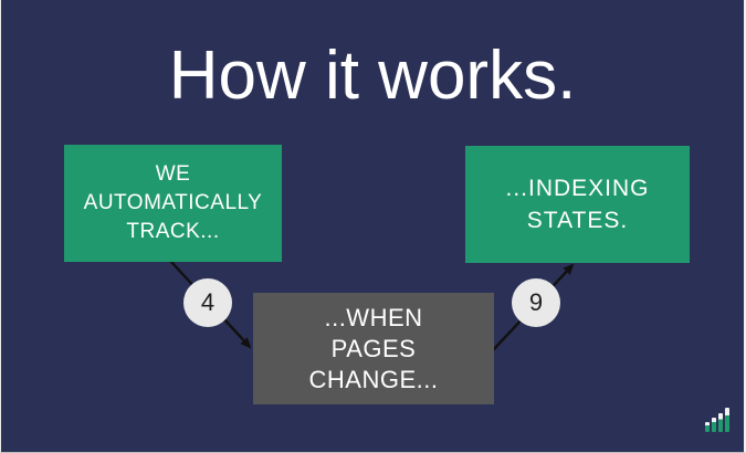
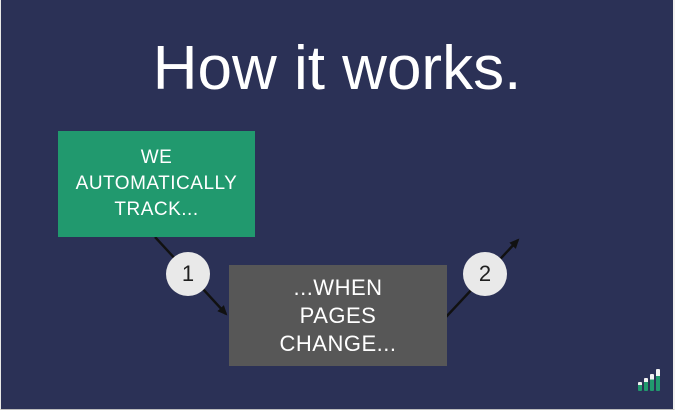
  How it works.
  WE
  AUTOMATICALLY
  TRACK...
  ...WHEN
  PAGES
  CHANGE...
- ...INDEXING
- STATES.
- 4
+ 1
- 9
+ 2
